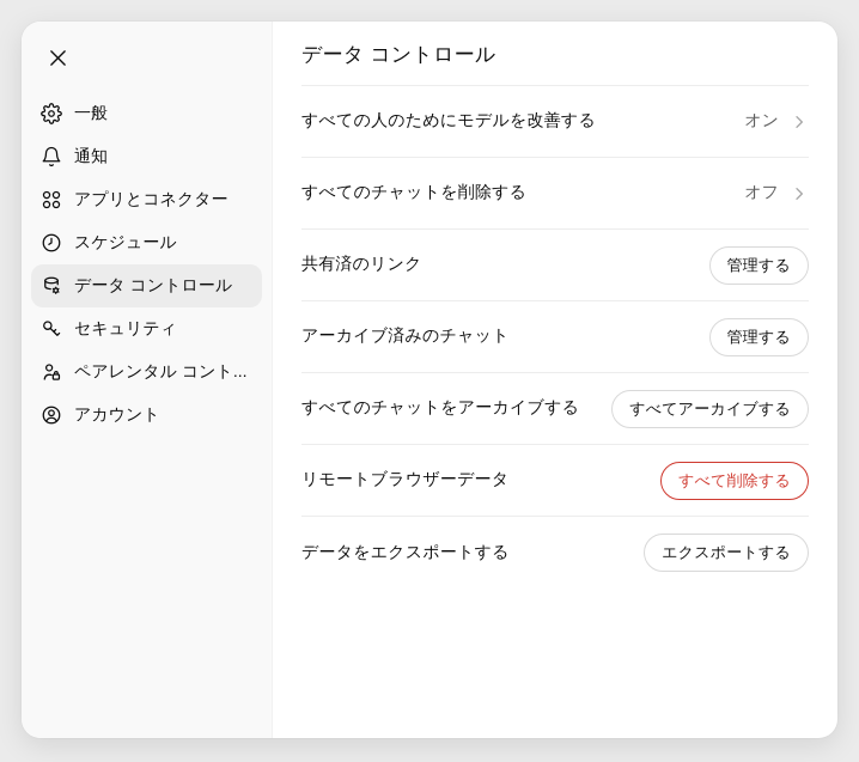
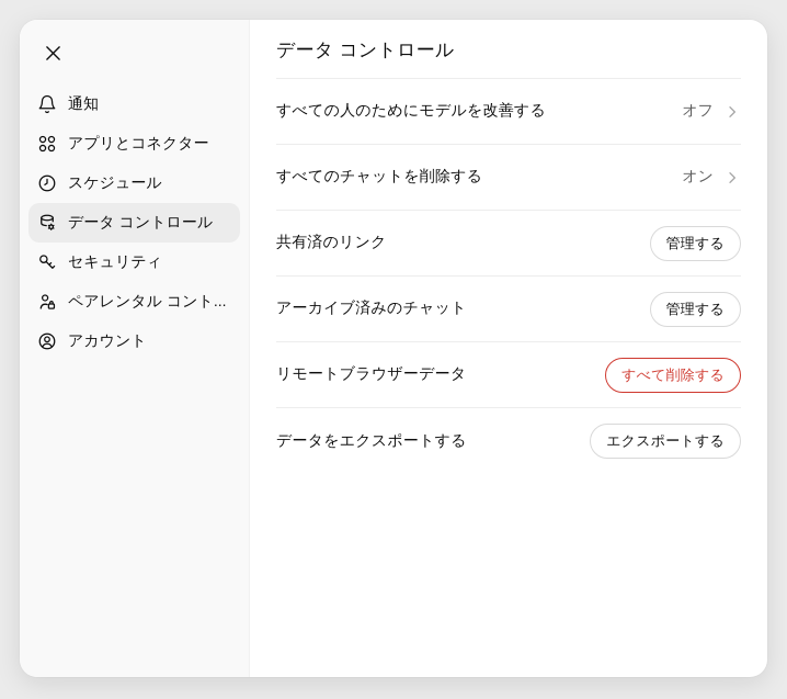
- 一般
  通知
  アプリとコネクター
  スケジュール
  データ コントロール
  セキュリティ
  ペアレンタル コント...
  アカウント
  データ コントロール
  すべての人のためにモデルを改善する
- オン
+ オフ
  すべてのチャットを削除する
- オフ
+ オン
  共有済のリンク
  管理する
  アーカイブ済みのチャット
  管理する
- すべてのチャットをアーカイブする
- すべてアーカイブする
  リモートブラウザーデータ
  すべて削除する
  データをエクスポートする
  エクスポートする
